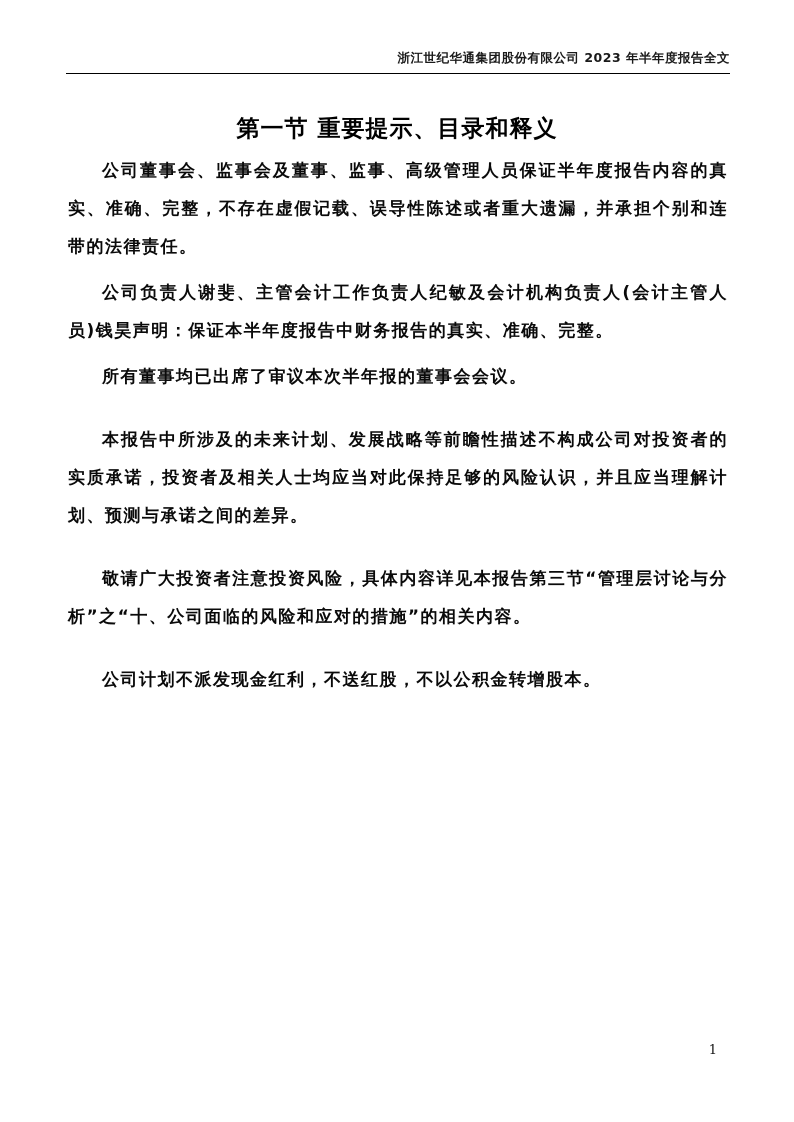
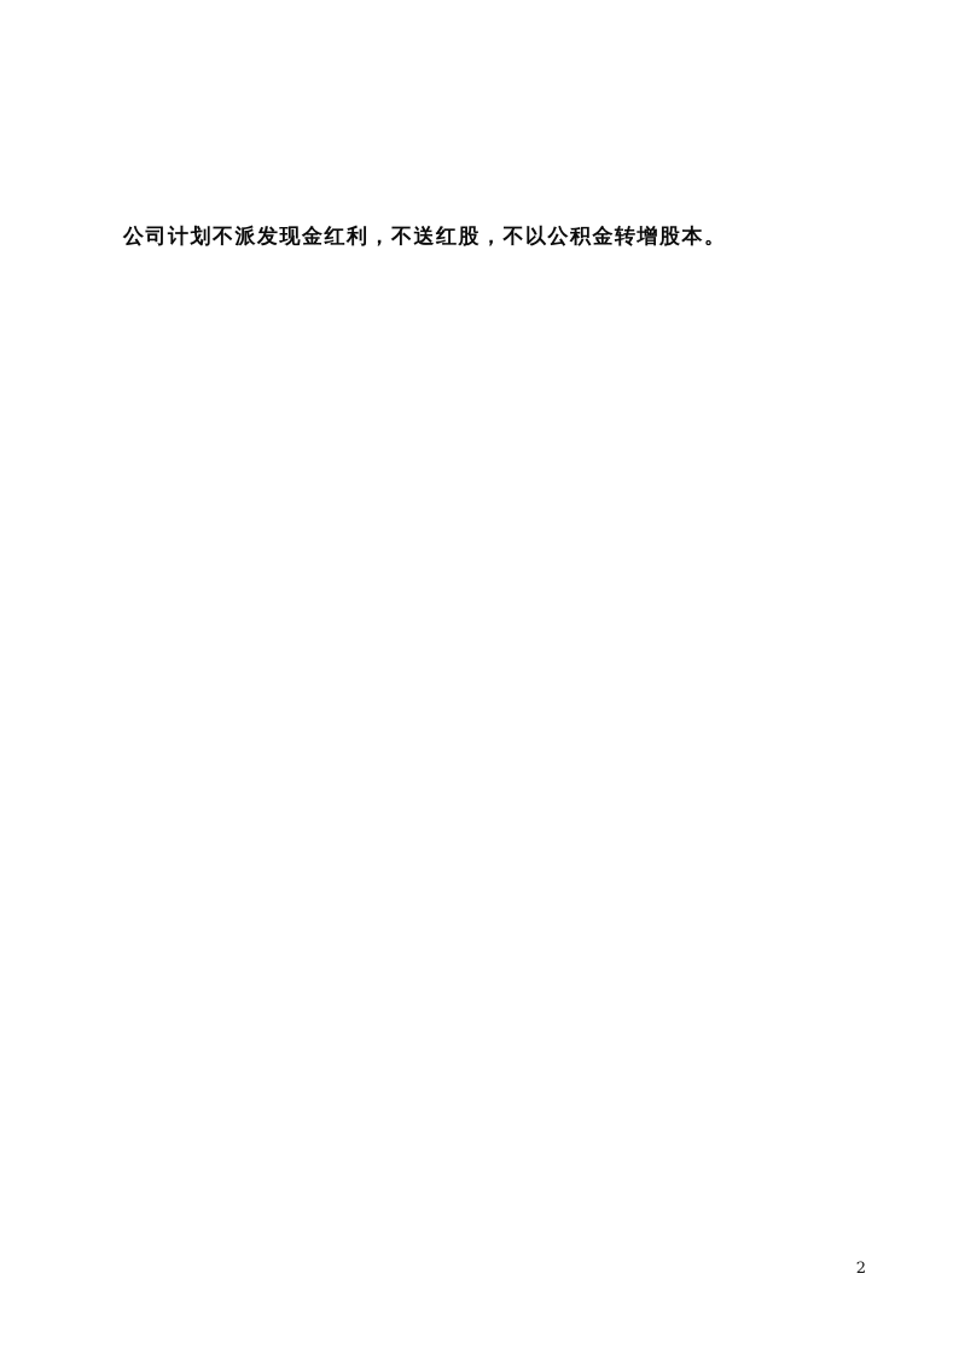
- 浙江世纪华通集团股份有限公司 2023 年半年度报告全文
- 第一节 重要提示、目录和释义
- 公司董事会、监事会及董事、监事、高级管理人员保证半年度报告内容的真实、准确、完整，不存在虚假记载、误导性陈述或者重大遗漏，并承担个别和连带的法律责任。
- 公司负责人谢斐、主管会计工作负责人纪敏及会计机构负责人(会计主管人员)钱昊声明：保证本半年度报告中财务报告的真实、准确、完整。
- 所有董事均已出席了审议本次半年报的董事会会议。
- 本报告中所涉及的未来计划、发展战略等前瞻性描述不构成公司对投资者的实质承诺，投资者及相关人士均应当对此保持足够的风险认识，并且应当理解计划、预测与承诺之间的差异。
- 敬请广大投资者注意投资风险，具体内容详见本报告第三节“管理层讨论与分析”之“十、公司面临的风险和应对的措施”的相关内容。
  公司计划不派发现金红利，不送红股，不以公积金转增股本。
- 1
+ 2
